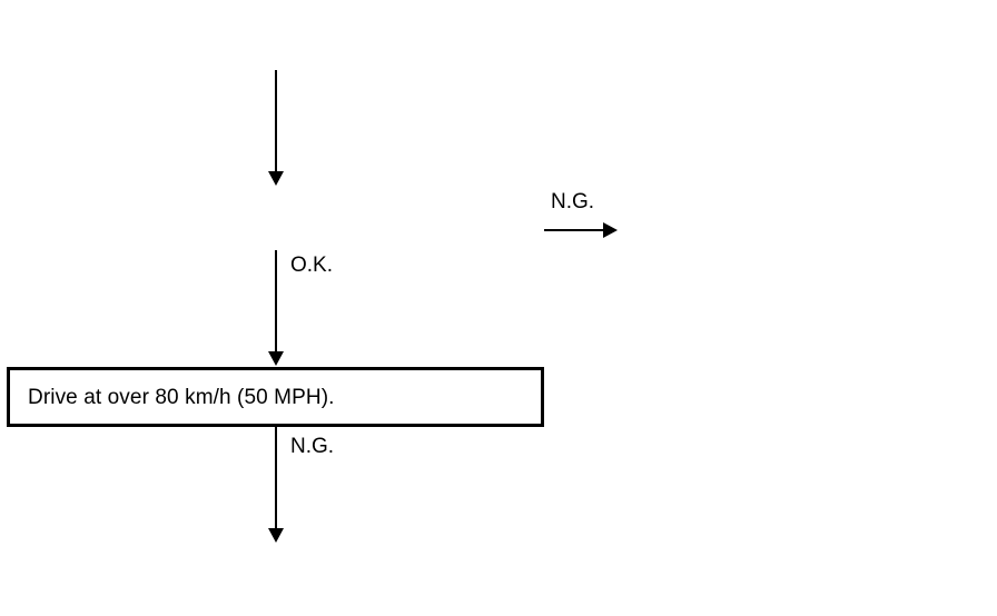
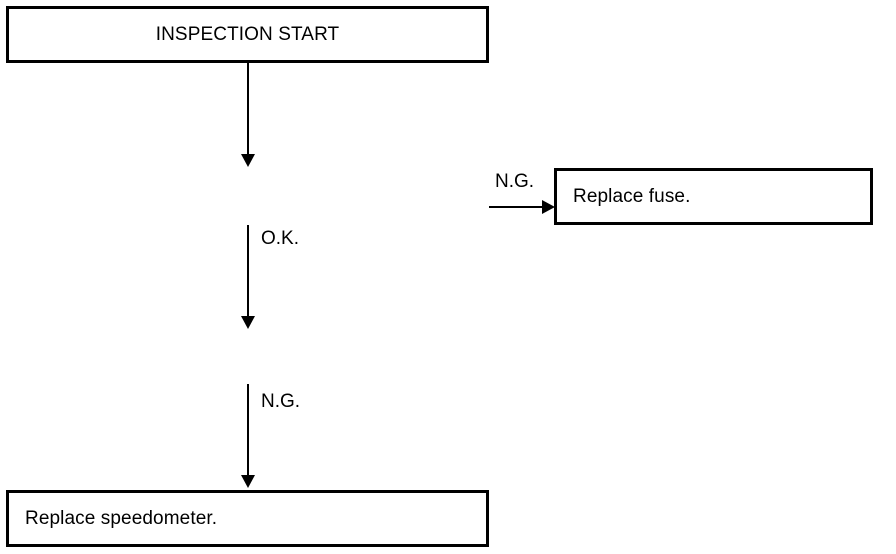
+ INSPECTION START
  N.G.
+ Replace fuse.
  O.K.
- Drive at over 80 km/h (50 MPH).
  N.G.
+ Replace speedometer.
